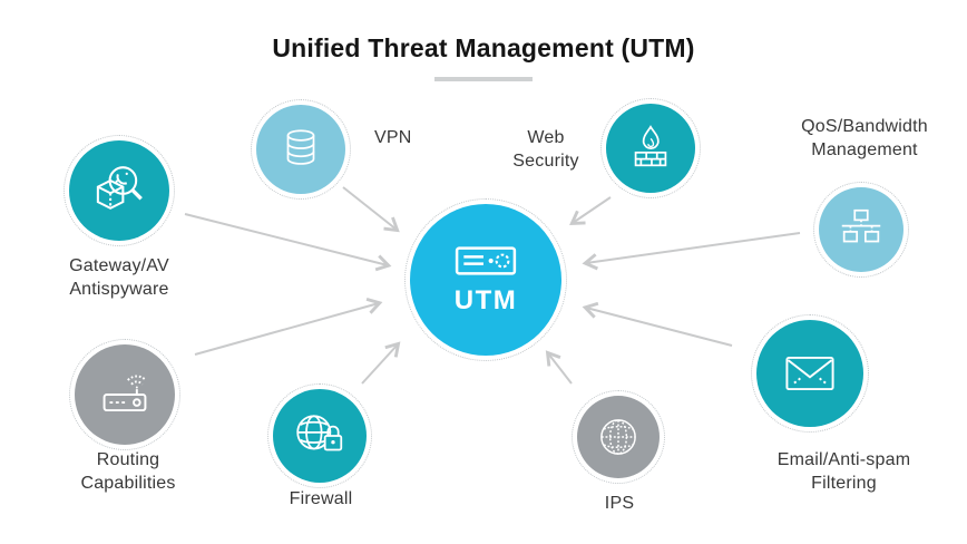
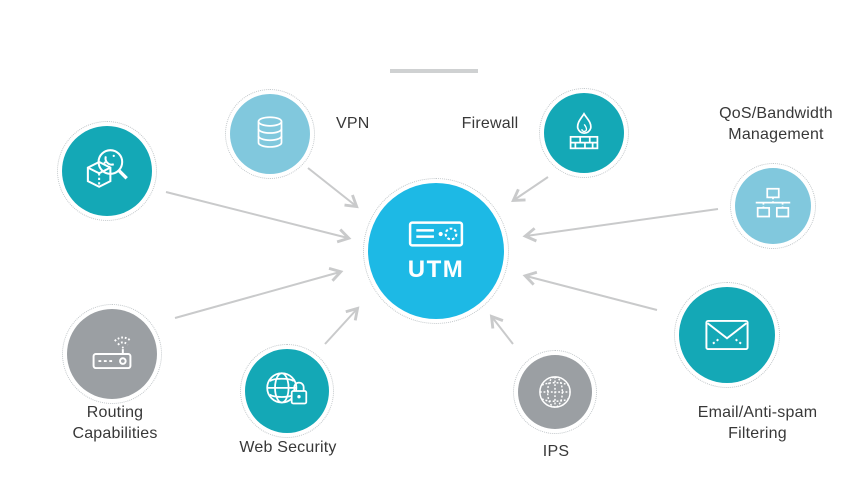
- Unified Threat Management (UTM)
  UTM
- Gateway/AV Antispyware
  VPN
- Web Security
+ Firewall
  QoS/Bandwidth Management
  Email/Anti-spam Filtering
  IPS
- Firewall
+ Web Security
  Routing Capabilities
